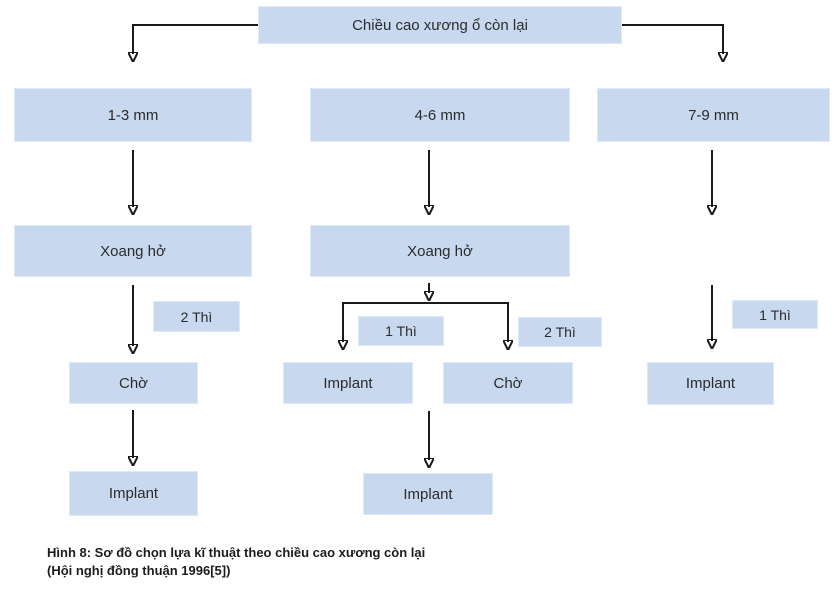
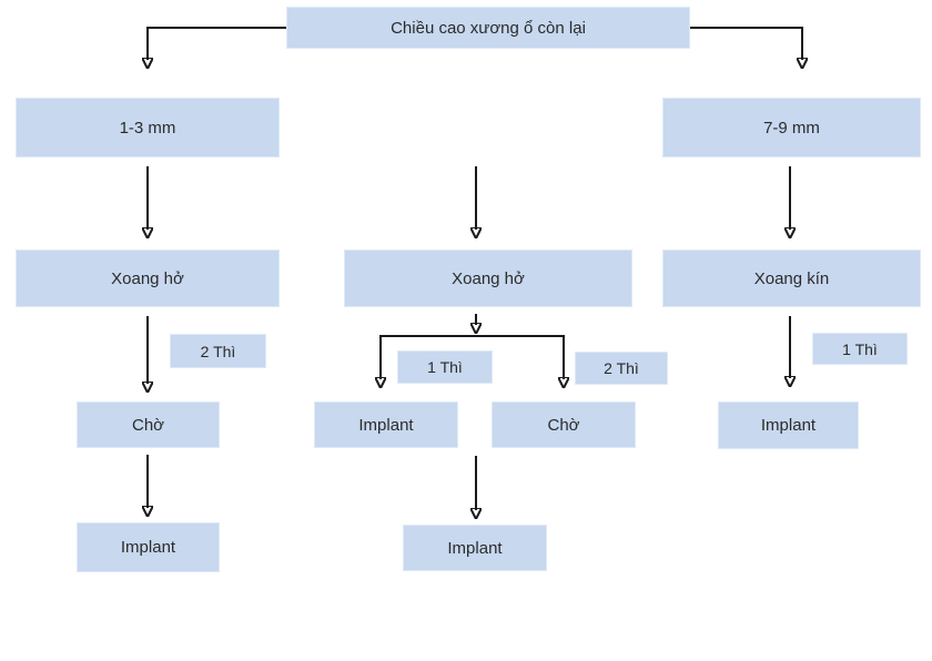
  Chiều cao xương ổ còn lại
  1-3 mm
- 4-6 mm
  7-9 mm
  Xoang hở
  Xoang hở
+ Xoang kín
  2 Thì
  1 Thì
  2 Thì
  1 Thì
  Chờ
  Implant
  Chờ
  Implant
  Implant
  Implant
- Hình 8: Sơ đồ chọn lựa kĩ thuật theo chiều cao xương còn lại
- (Hội nghị đồng thuận 1996[5])
